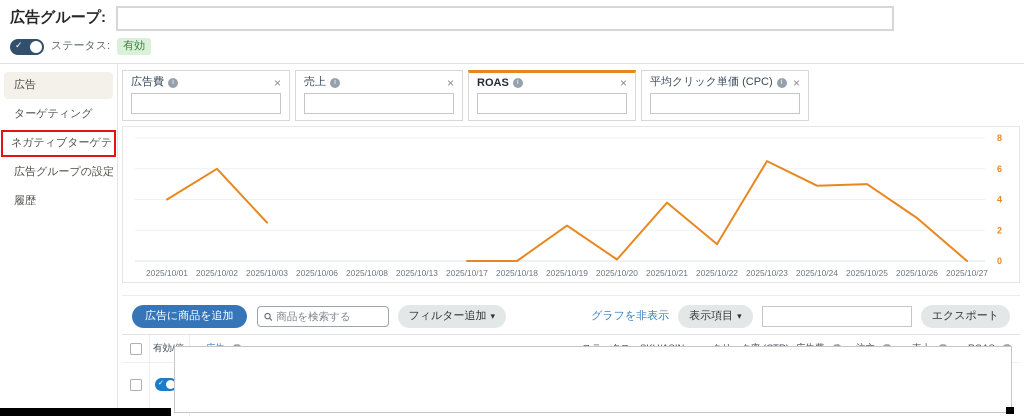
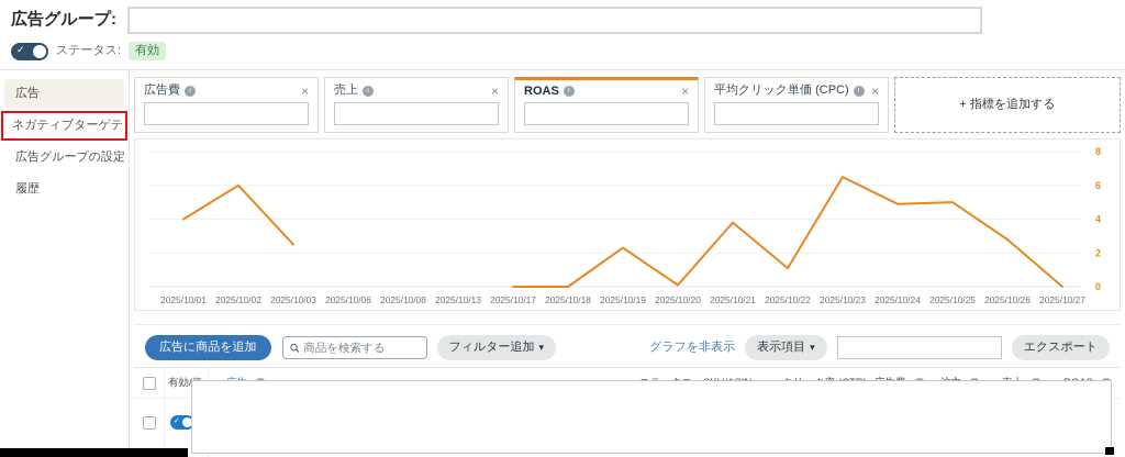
  広告グループ:
  ✓
  ステータス:
  有効
  広告
- ターゲティング
  ネガティブターゲテ
  広告グループの設定
  履歴
  広告費
  ×
  売上
  ×
  ROAS
  ×
  平均クリック単価 (CPC)
  ×
+ + 指標を追加する
  0
  2
  4
  6
  8
  2025/10/01
  2025/10/02
  2025/10/03
  2025/10/06
  2025/10/08
  2025/10/13
  2025/10/17
  2025/10/18
  2025/10/19
  2025/10/20
  2025/10/21
  2025/10/22
  2025/10/23
  2025/10/24
  2025/10/25
  2025/10/26
  2025/10/27
  広告に商品を追加
  商品を検索する
  フィルター追加
  ▾
  グラフを非表示
  表示項目
  ▾
  エクスポート
